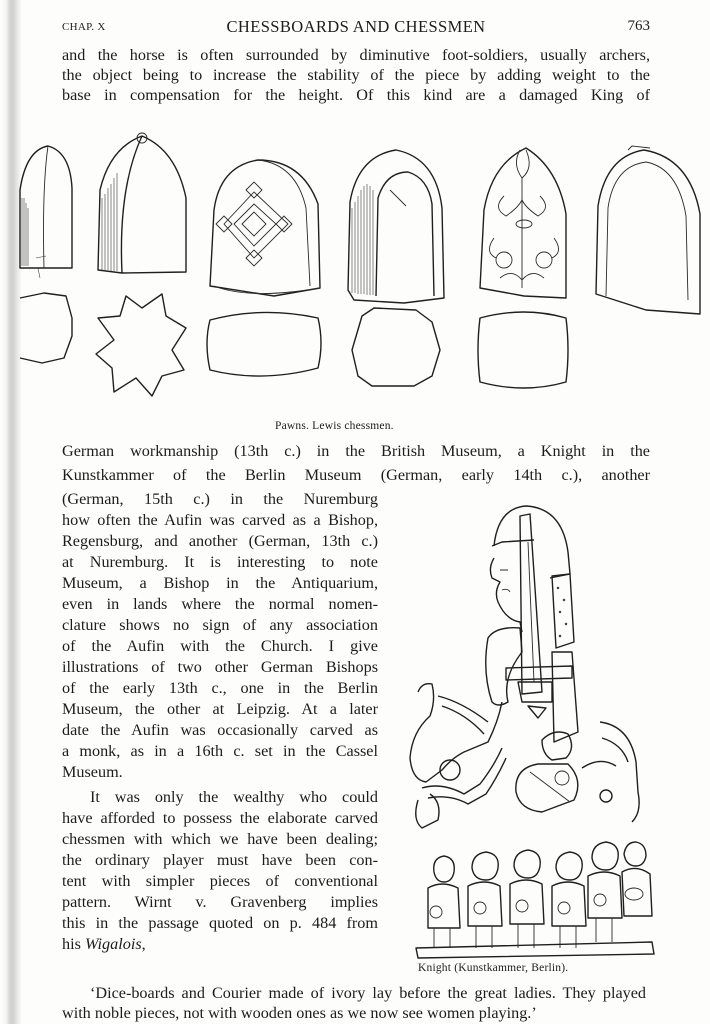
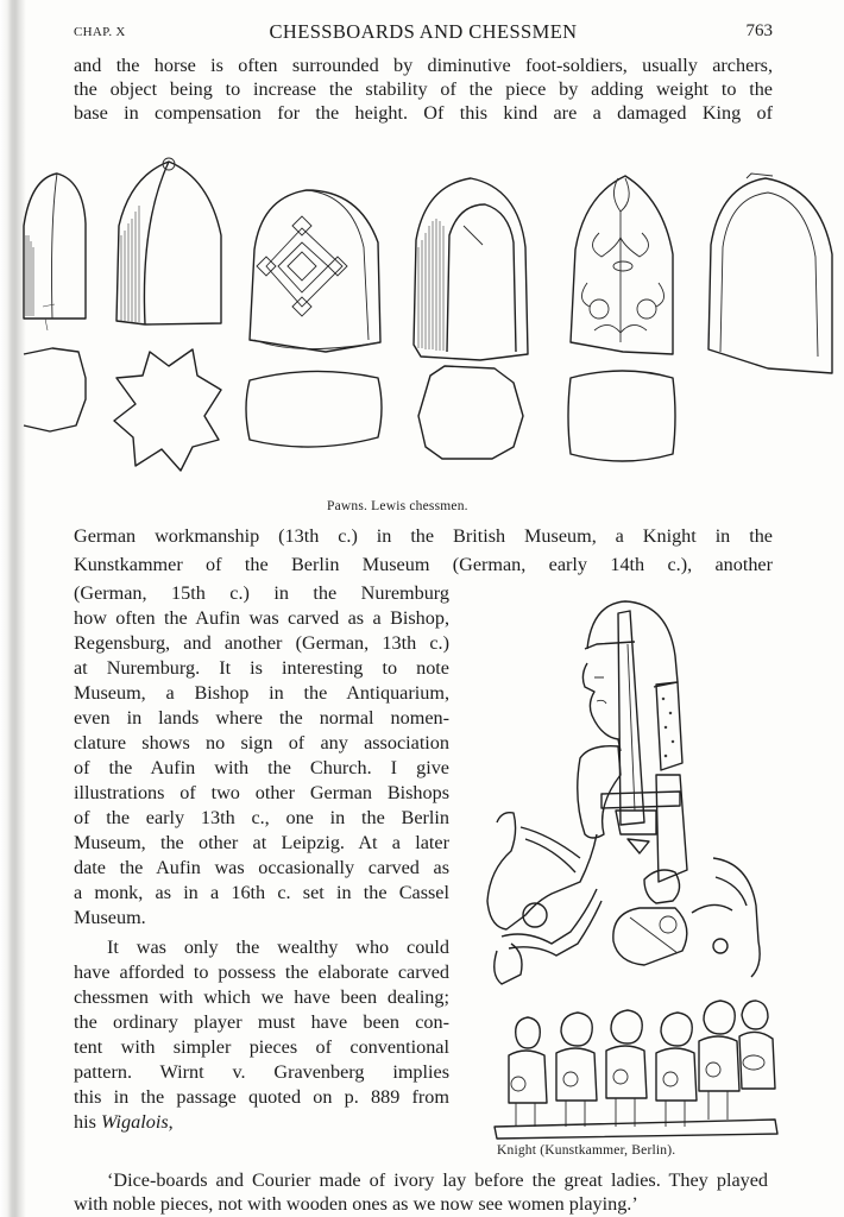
  CHAP. X
  CHESSBOARDS AND CHESSMEN
  763
  and the horse is often surrounded by diminutive foot-soldiers, usually archers,
  the object being to increase the stability of the piece by adding weight to the
  base in compensation for the height. Of this kind are a damaged King of
  Pawns. Lewis chessmen.
  German workmanship (13th c.) in the British Museum, a Knight in the
  Kunstkammer of the Berlin Museum (German, early 14th c.), another
  (German, 15th c.) in the Nuremburg
  how often the Aufin was carved as a Bishop,
  Regensburg, and another (German, 13th c.)
  at Nuremburg. It is interesting to note
  Museum, a Bishop in the Antiquarium,
  even in lands where the normal nomen-
  clature shows no sign of any association
  of the Aufin with the Church. I give
  illustrations of two other German Bishops
  of the early 13th c., one in the Berlin
  Museum, the other at Leipzig. At a later
  date the Aufin was occasionally carved as
  a monk, as in a 16th c. set in the Cassel
  Museum.
  It was only the wealthy who could
  have afforded to possess the elaborate carved
  chessmen with which we have been dealing;
  the ordinary player must have been con-
  tent with simpler pieces of conventional
  pattern. Wirnt v. Gravenberg implies
- this in the passage quoted on p. 484 from
+ this in the passage quoted on p. 889 from
  his Wigalois,
  Knight (Kunstkammer, Berlin).
  ‘Dice-boards and Courier made of ivory lay before the great ladies. They played
  with noble pieces, not with wooden ones as we now see women playing.’
